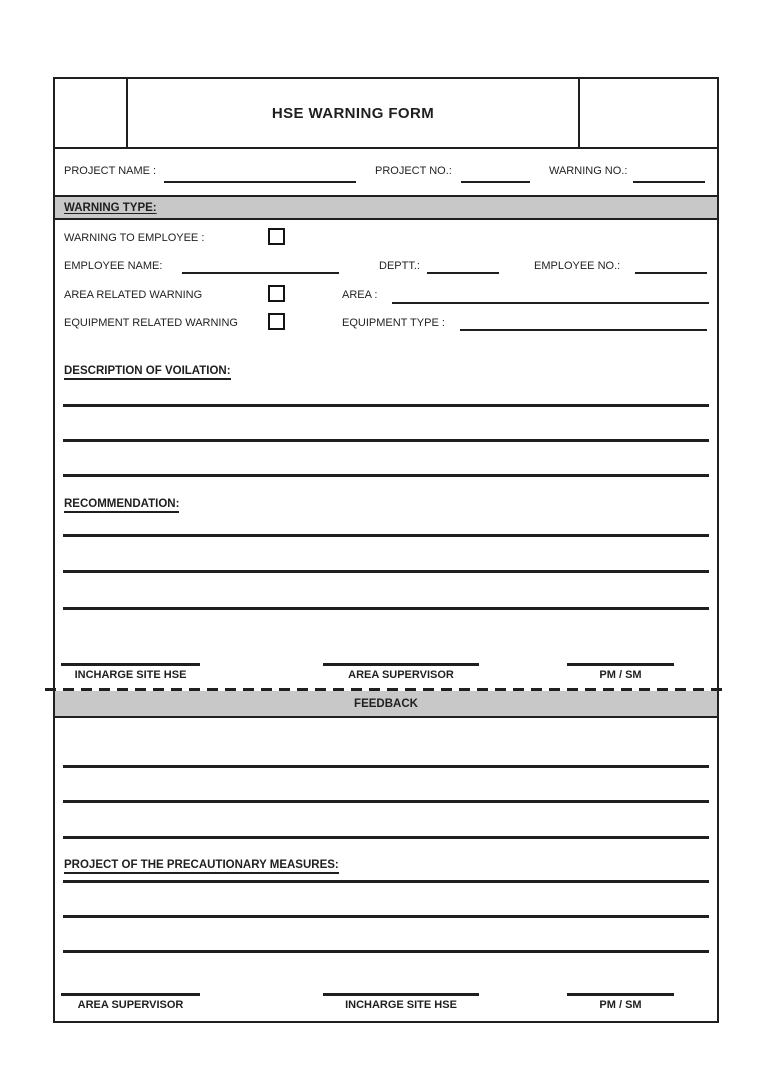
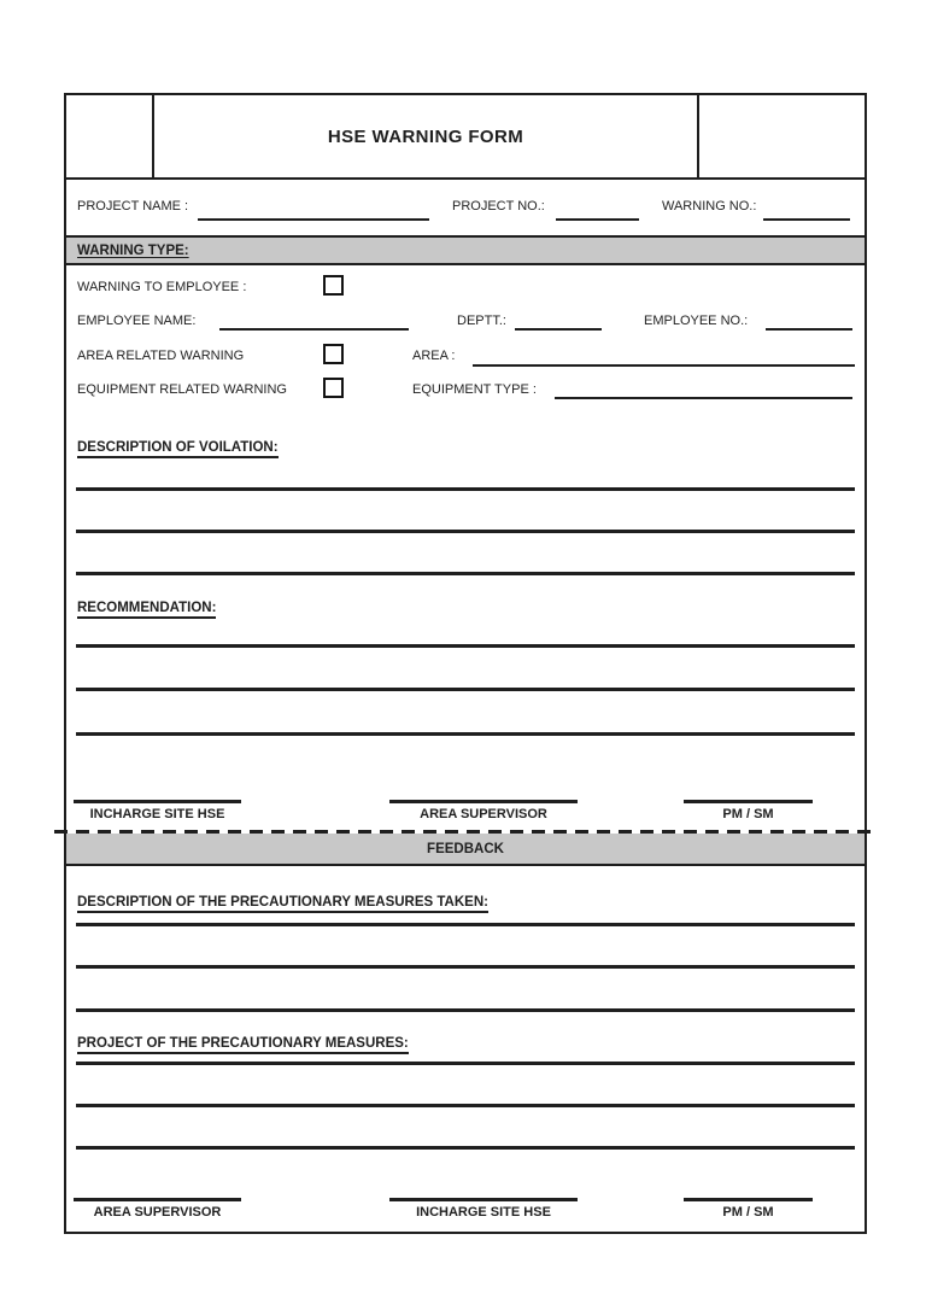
  HSE WARNING FORM
  PROJECT NAME :
  PROJECT NO.:
  WARNING NO.:
  WARNING TYPE:
  WARNING TO EMPLOYEE :
  EMPLOYEE NAME:
  DEPTT.:
  EMPLOYEE NO.:
  AREA RELATED WARNING
  AREA :
  EQUIPMENT RELATED WARNING
  EQUIPMENT TYPE :
  DESCRIPTION OF VOILATION:
  RECOMMENDATION:
  INCHARGE SITE HSE
  AREA SUPERVISOR
  PM / SM
  FEEDBACK
+ DESCRIPTION OF THE PRECAUTIONARY MEASURES TAKEN:
  PROJECT OF THE PRECAUTIONARY MEASURES:
  AREA SUPERVISOR
  INCHARGE SITE HSE
  PM / SM
